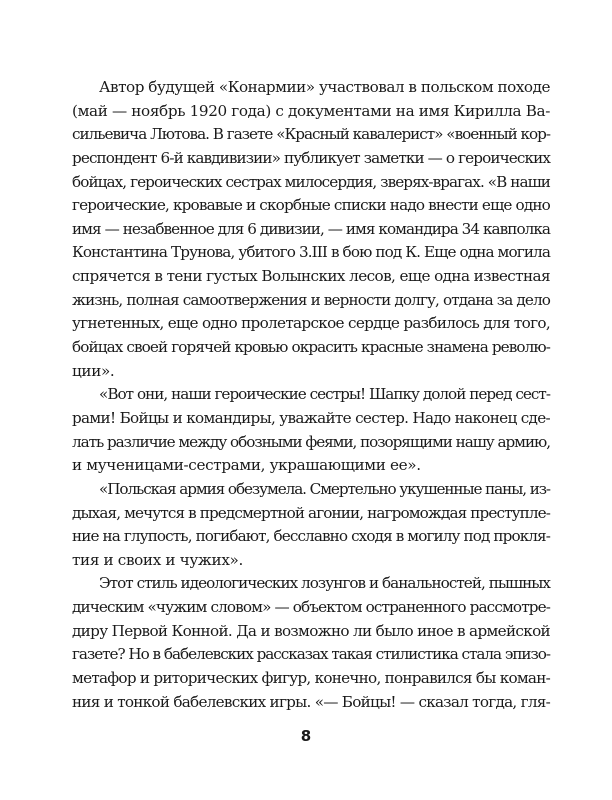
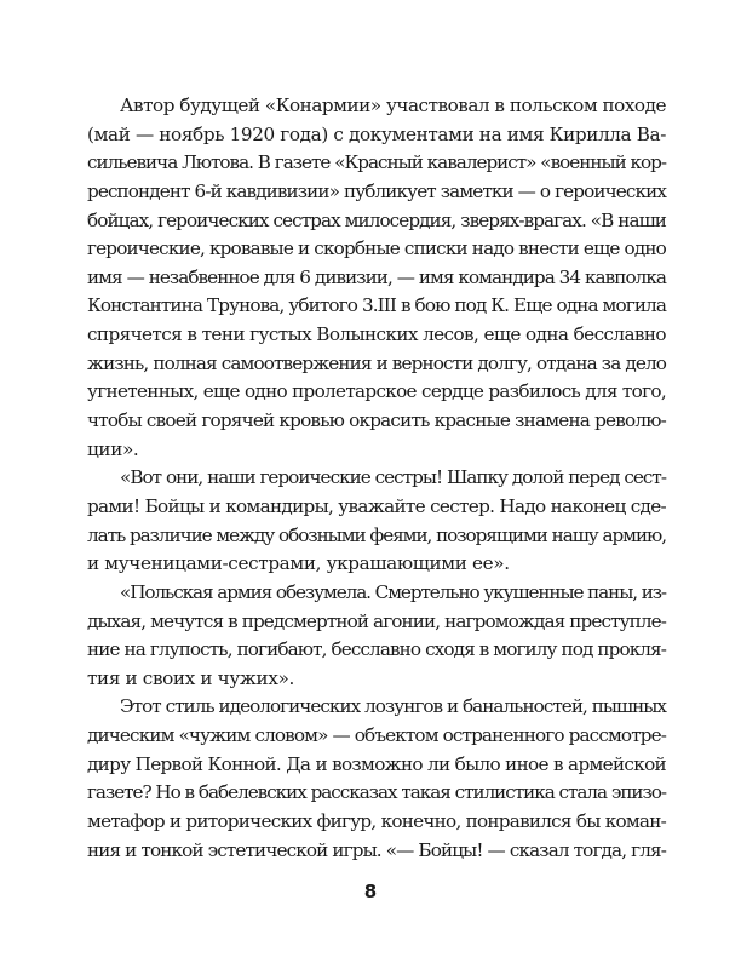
  Автор будущей «Конармии» участвовал в польском походе
  (май — ноябрь 1920 года) с документами на имя Кирилла Ва-
  сильевича Лютова. В газете «Красный кавалерист» «военный кор-
  респондент 6-й кавдивизии» публикует заметки — о героических
  бойцах, героических сестрах милосердия, зверях-врагах. «В наши
  героические, кровавые и скорбные списки надо внести еще одно
  имя — незабвенное для 6 дивизии, — имя командира 34 кавполка
  Константина Трунова, убитого 3.III в бою под К. Еще одна могила
- спрячется в тени густых Волынских лесов, еще одна известная
+ спрячется в тени густых Волынских лесов, еще одна бесславно
  жизнь, полная самоотвержения и верности долгу, отдана за дело
  угнетенных, еще одно пролетарское сердце разбилось для того,
- бойцах своей горячей кровью окрасить красные знамена револю-
+ чтобы своей горячей кровью окрасить красные знамена револю-
  ции».
  «Вот они, наши героические сестры! Шапку долой перед сест-
  рами! Бойцы и командиры, уважайте сестер. Надо наконец сде-
  лать различие между обозными феями, позорящими нашу армию,
  и мученицами-сестрами, украшающими ее».
  «Польская армия обезумела. Смертельно укушенные паны, из-
  дыхая, мечутся в предсмертной агонии, нагромождая преступле-
  ние на глупость, погибают, бесславно сходя в могилу под прокля-
  тия и своих и чужих».
  Этот стиль идеологических лозунгов и банальностей, пышных
  дическим «чужим словом» — объектом остраненного рассмотре-
  диру Первой Конной. Да и возможно ли было иное в армейской
  газете? Но в бабелевских рассказах такая стилистика стала эпизо-
  метафор и риторических фигур, конечно, понравился бы коман-
- ния и тонкой бабелевских игры. «— Бойцы! — сказал тогда, гля-
+ ния и тонкой эстетической игры. «— Бойцы! — сказал тогда, гля-
  8
